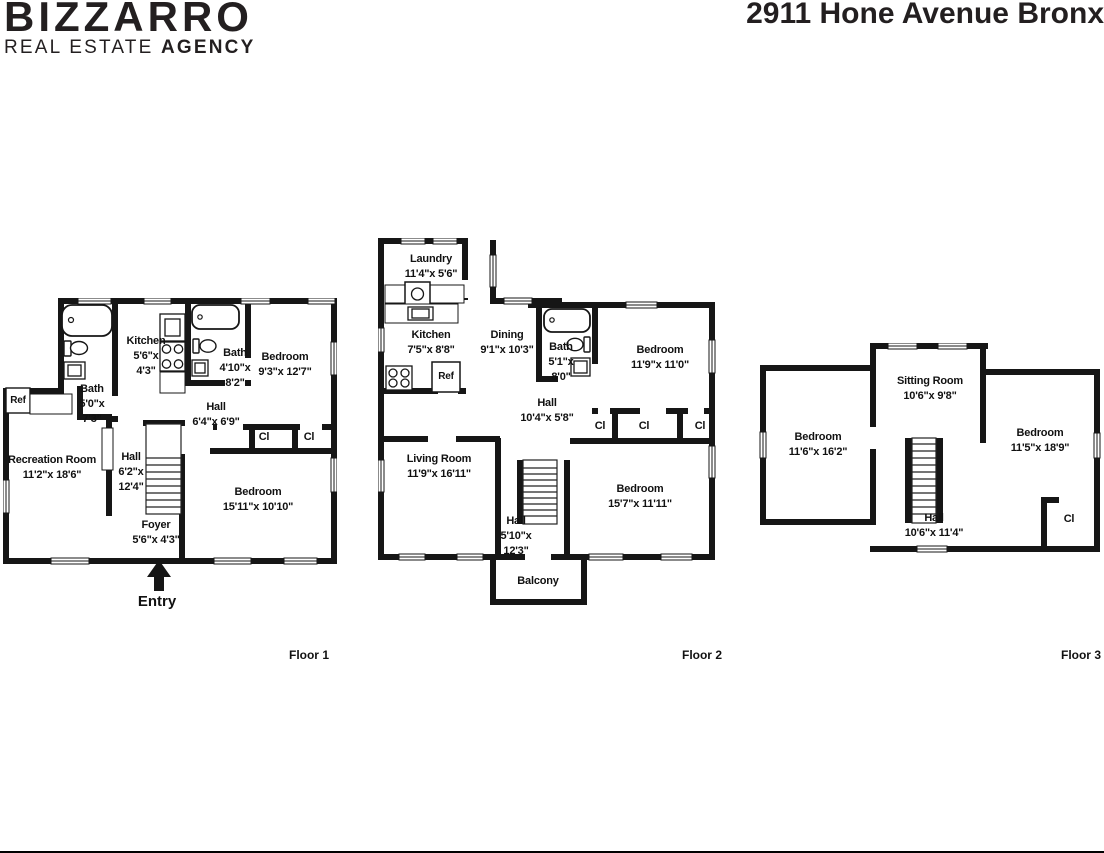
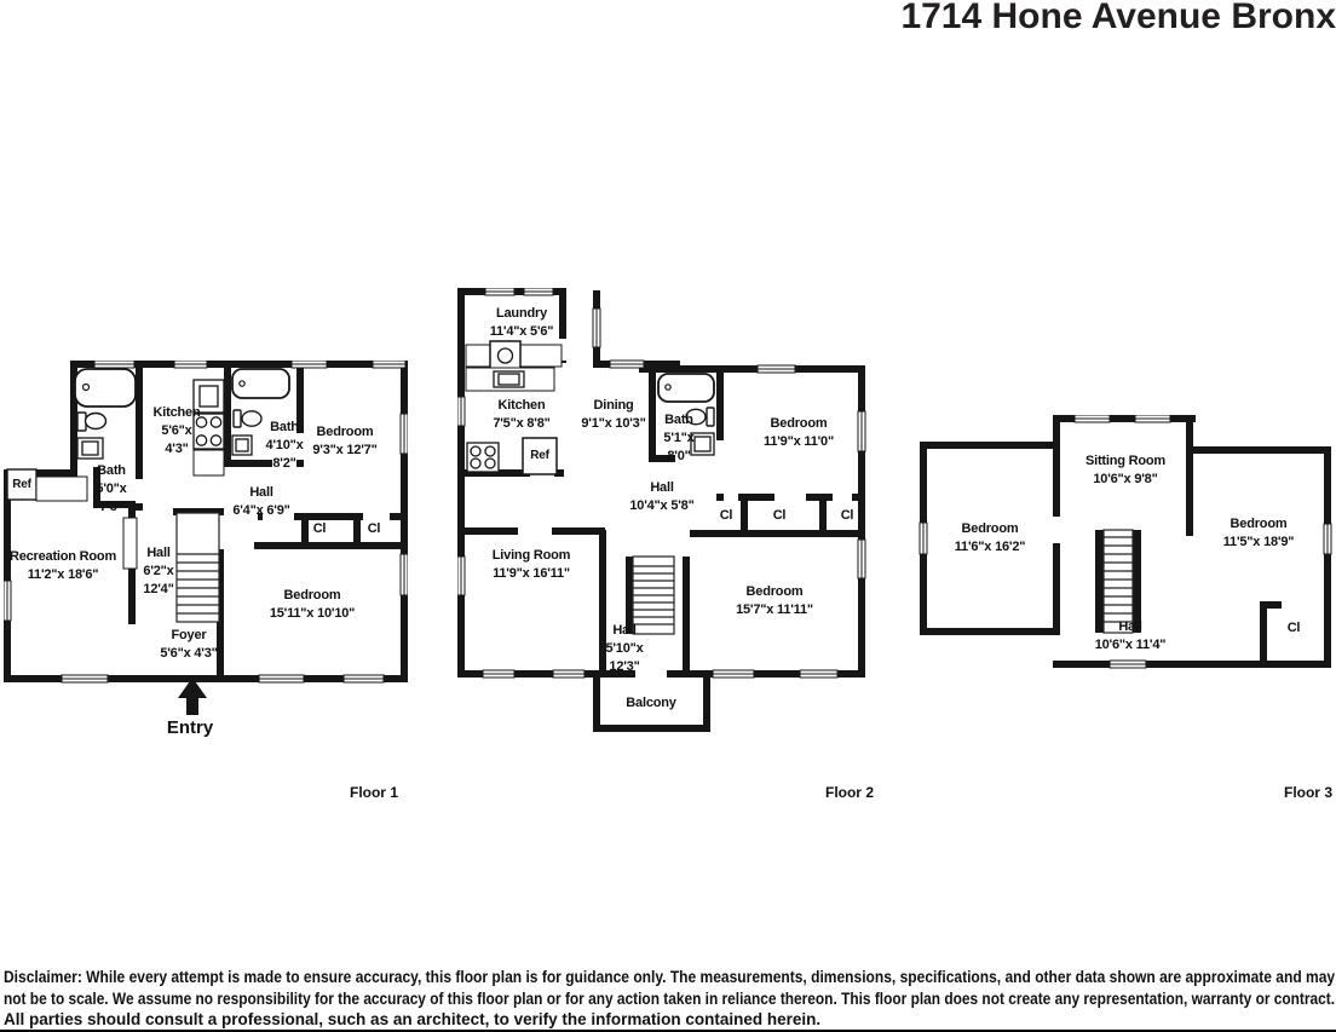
- BIZZARRO
- REAL ESTATE AGENCY
- 2911 Hone Avenue Bronx
+ 1714 Hone Avenue Bronx
  Kitchen
  5'6"x
  4'3"
  Bath
  4'10"x
  8'2"
  Bedroom
  9'3"x 12'7"
  Bath
  5'0"x
  7'3"
  Ref
  Hall
  6'4"x 6'9"
  Hall
  6'2"x
  12'4"
  Recreation Room
  11'2"x 18'6"
  Cl
  Cl
  Bedroom
  15'11"x 10'10"
  Foyer
  5'6"x 4'3"
  Entry
  Laundry
  11'4"x 5'6"
  Kitchen
  7'5"x 8'8"
  Ref
  Dining
  9'1"x 10'3"
  Bath
  5'1"x
  8'0"
  Bedroom
  11'9"x 11'0"
  Hall
  10'4"x 5'8"
  Cl
  Cl
  Cl
  Living Room
  11'9"x 16'11"
  Hall
  5'10"x
  12'3"
  Bedroom
  15'7"x 11'11"
  Balcony
  Bedroom
  11'6"x 16'2"
  Sitting Room
  10'6"x 9'8"
  Bedroom
  11'5"x 18'9"
  Hall
  10'6"x 11'4"
  Cl
  Floor 1
  Floor 2
  Floor 3
+ Disclaimer: While every attempt is made to ensure accuracy, this floor plan is for guidance only. The measurements, dimensions, specifications, and other data shown are approximate and may
+ not be to scale. We assume no responsibility for the accuracy of this floor plan or for any action taken in reliance thereon. This floor plan does not create any representation, warranty or contract.
+ All parties should consult a professional, such as an architect, to verify the information contained herein.
